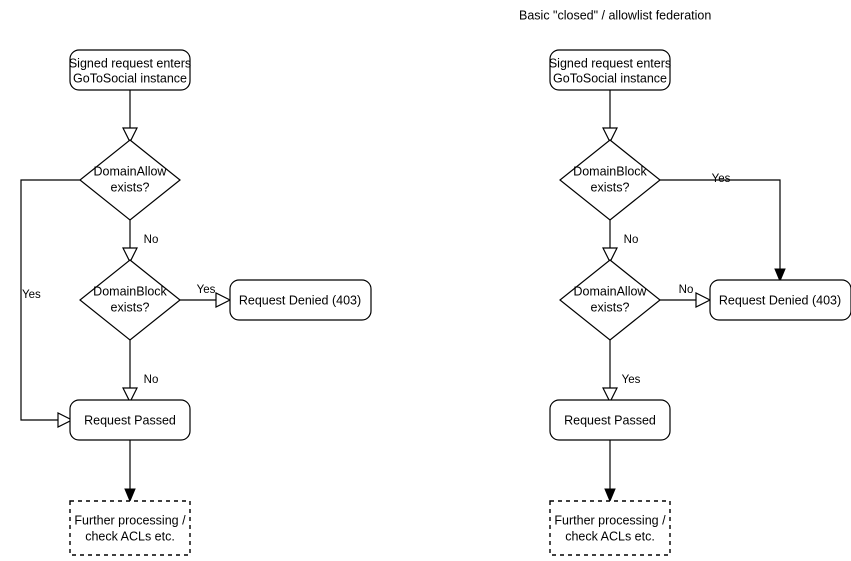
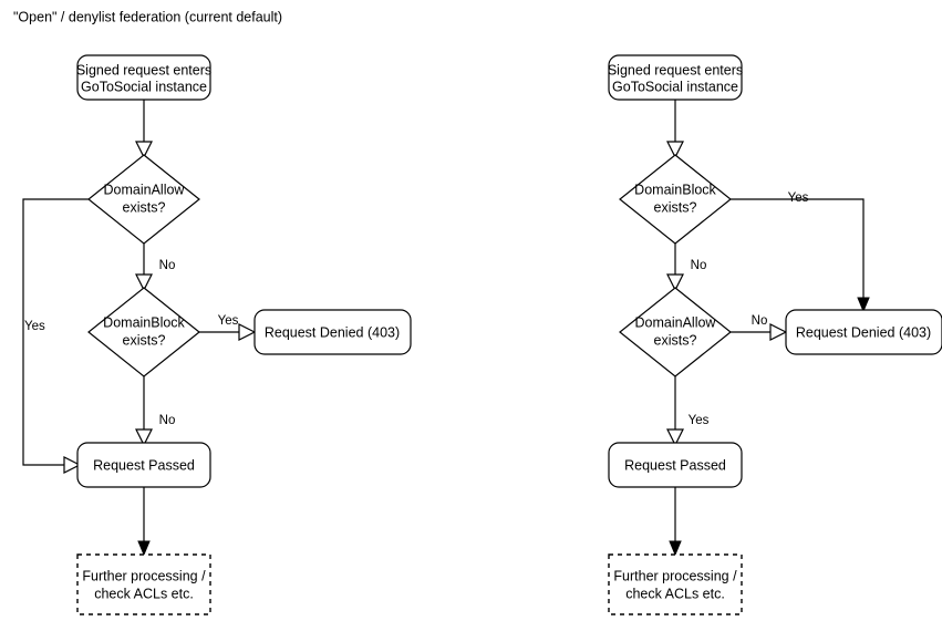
+ "Open" / denylist federation (current default)
  Signed request enters
  GoToSocial instance
  DomainAllow
  exists?
  Yes
  No
  DomainBlock
  exists?
  Yes
  Request Denied (403)
  No
  Request Passed
  Further processing /
  check ACLs etc.
- Basic "closed" / allowlist federation
  Signed request enters
  GoToSocial instance
  DomainBlock
  exists?
  Yes
  No
  DomainAllow
  exists?
  No
  Request Denied (403)
  Yes
  Request Passed
  Further processing /
  check ACLs etc.
